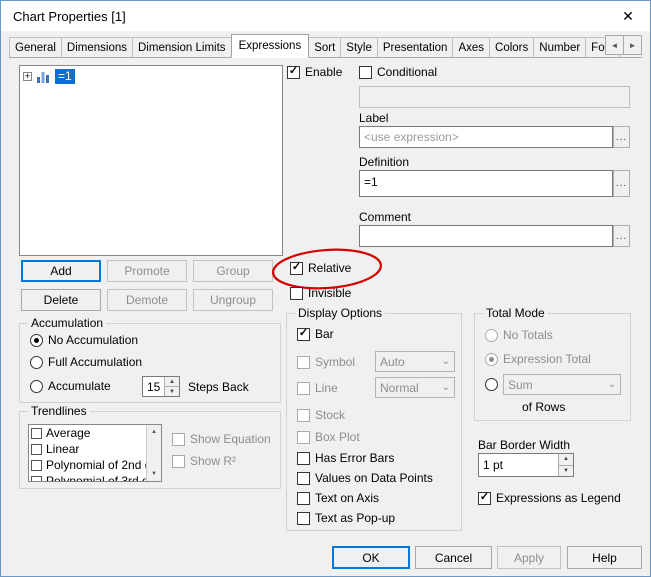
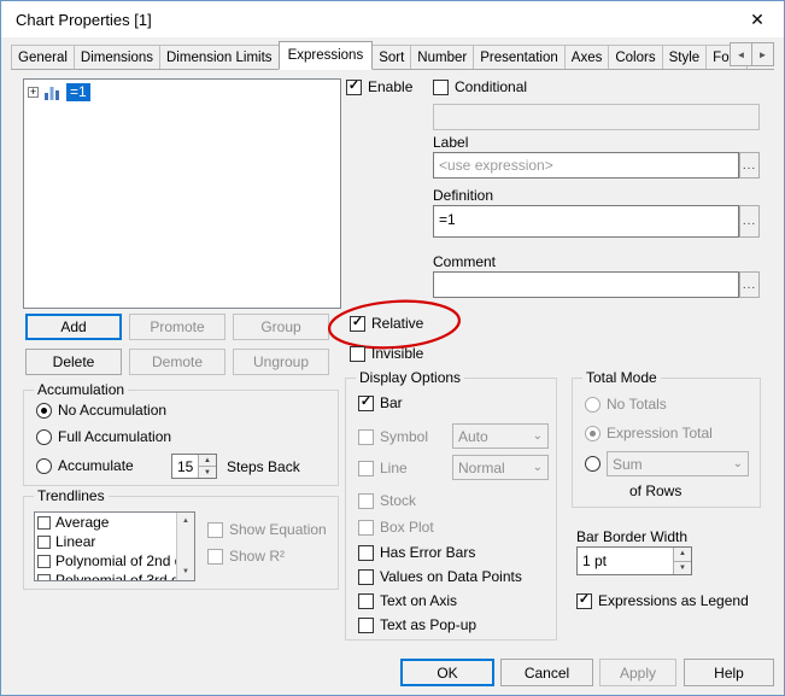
  Chart Properties [1]
  ✕
  General
  Dimensions
  Dimension Limits
  Expressions
  Sort
- Style
+ Number
  Presentation
  Axes
  Colors
- Number
+ Style
  ◄
  ►
  +
  =1
  Add
  Promote
  Group
  Delete
  Demote
  Ungroup
  Accumulation
  No Accumulation
  Full Accumulation
  Accumulate
  15
  Steps Back
  Trendlines
  Average
  Linear
  Polynomial of 2nd
  Show Equation
  Show R²
  ✓
  Enable
  Conditional
  Label
  <use expression>
  ...
  Definition
  =1
  ...
  Comment
  ...
  ✓
  Relative
  Invisible
  Display Options
  ✓
  Bar
  Symbol
  Auto
  ⌄
  Line
  Normal
  ⌄
  Stock
  Box Plot
  Has Error Bars
  Values on Data Points
  Text on Axis
  Text as Pop-up
  Total Mode
  No Totals
  Expression Total
  Sum
  ⌄
  of Rows
  Bar Border Width
  1 pt
  ✓
  Expressions as Legend
  OK
  Cancel
  Apply
  Help
